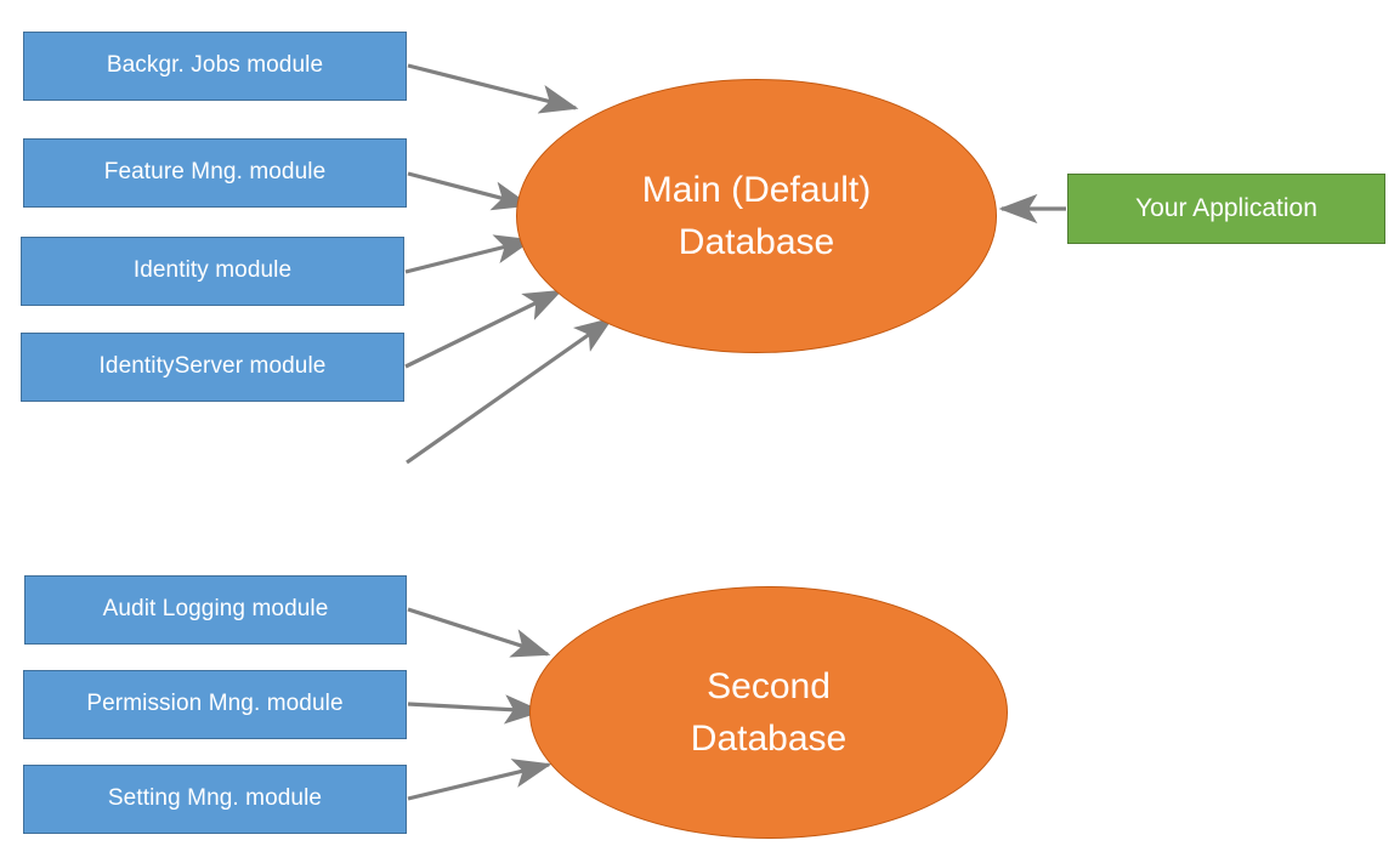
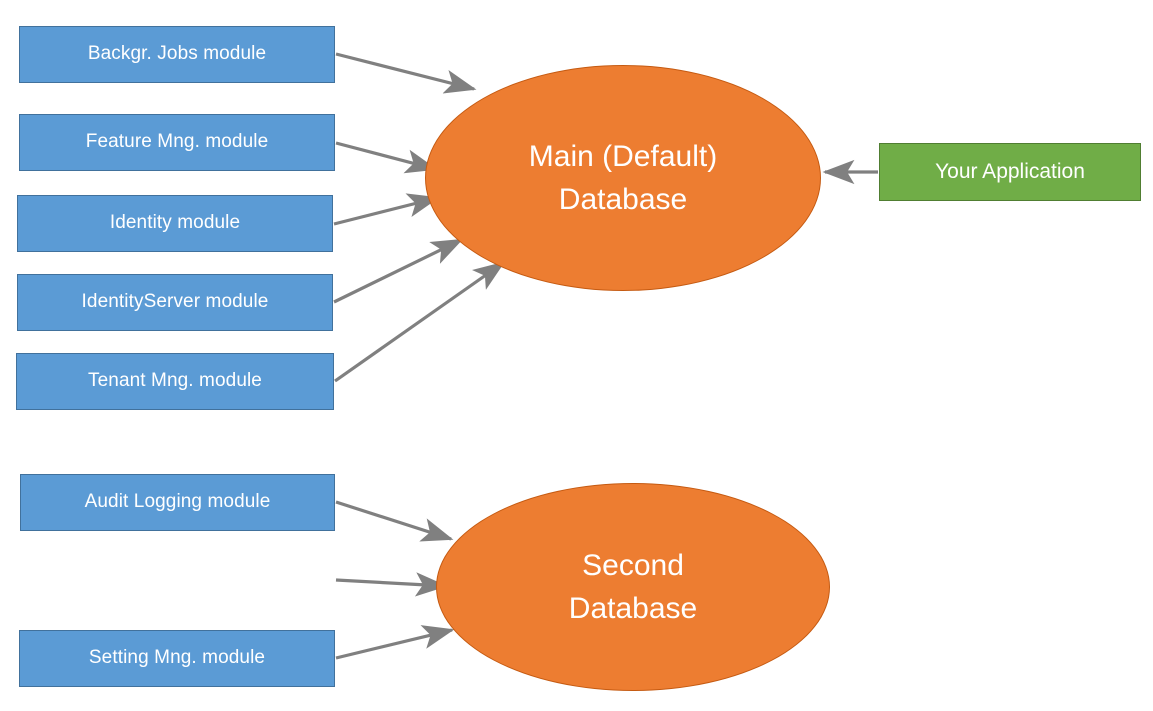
  Backgr. Jobs module
  Feature Mng. module
  Identity module
  IdentityServer module
+ Tenant Mng. module
  Audit Logging module
- Permission Mng. module
  Setting Mng. module
  Main (Default)
  Database
  Second
  Database
  Your Application
